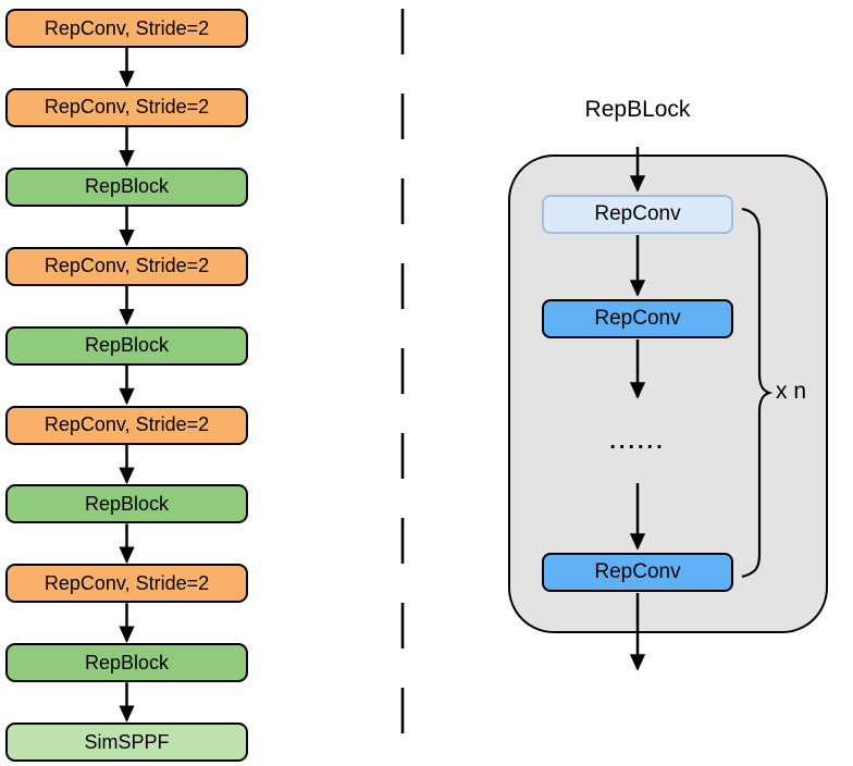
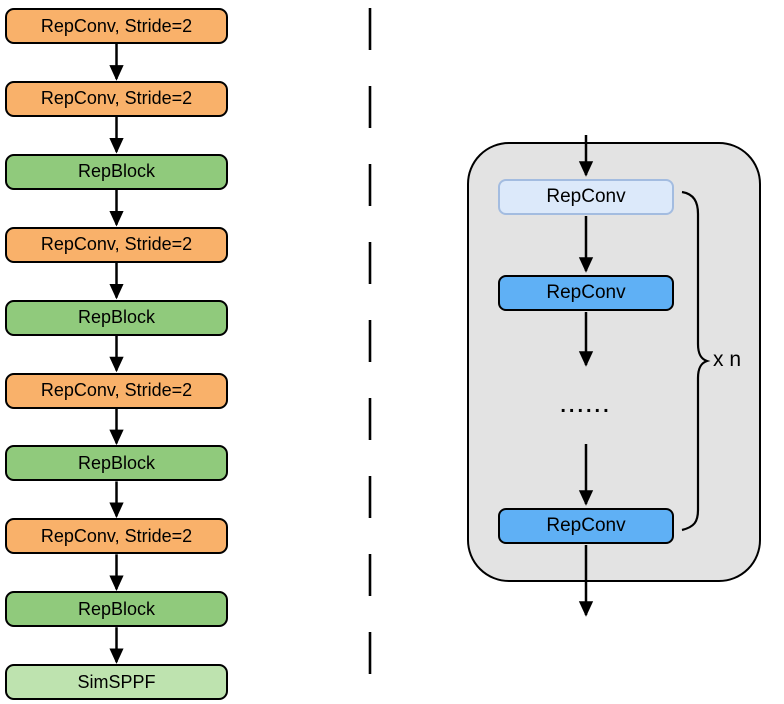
  RepConv, Stride=2
  RepConv, Stride=2
  RepBlock
  RepConv, Stride=2
  RepBlock
  RepConv, Stride=2
  RepBlock
  RepConv, Stride=2
  RepBlock
  SimSPPF
- RepBLock
  RepConv
  RepConv
  ......
  RepConv
  x n
